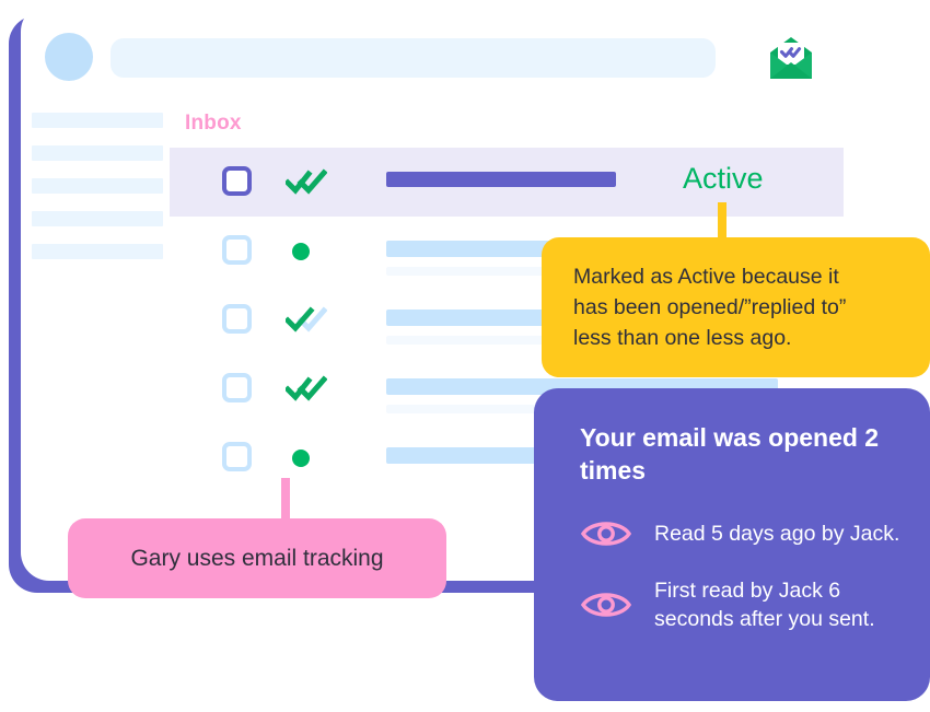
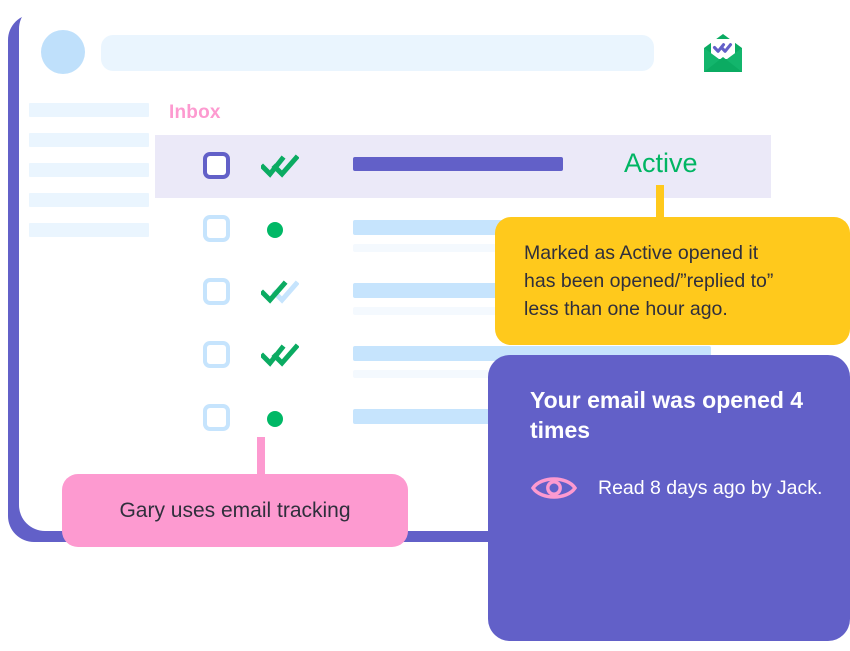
  Inbox
  Active
- Marked as Active because it
+ Marked as Active opened it
  has been opened/”replied to”
- less than one less ago.
+ less than one hour ago.
  Gary uses email tracking
- Your email was opened 2 times
+ Your email was opened 4 times
- Read 5 days ago by Jack.
+ Read 8 days ago by Jack.
- First read by Jack 6 seconds after you sent.
